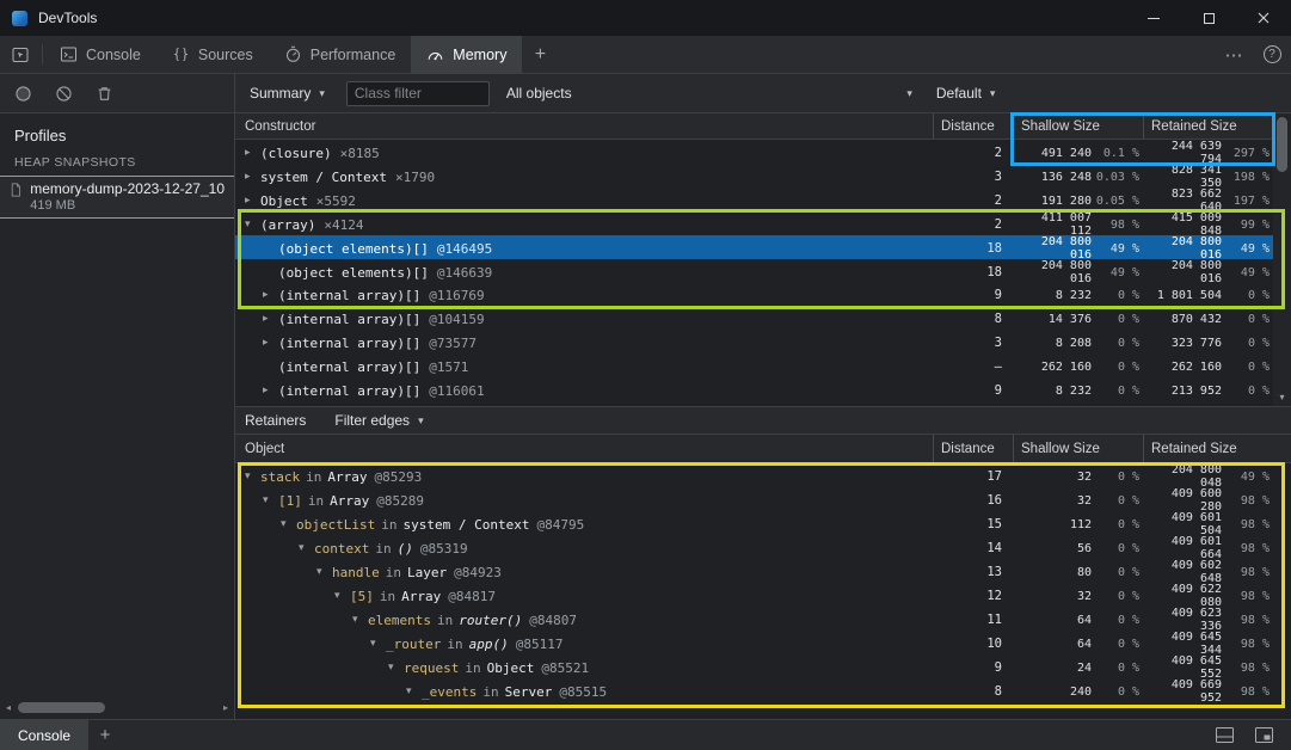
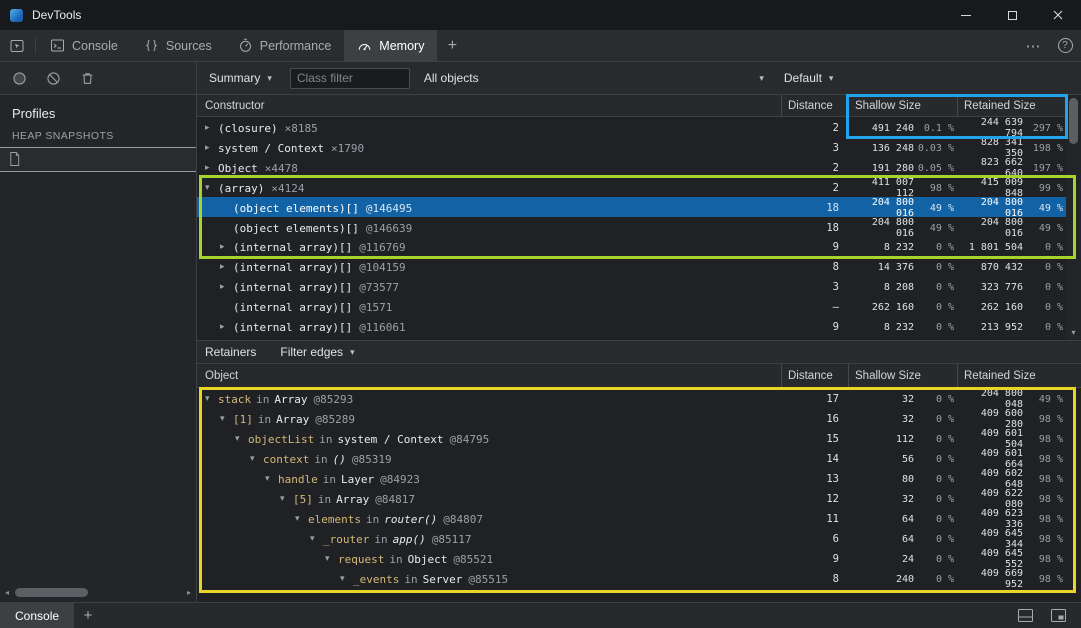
  DevTools
  Console
  Sources
  Performance
  Memory
  +
  ⋯
  ?
  Profiles
  HEAP SNAPSHOTS
- memory-dump-2023-12-27_10
- 419 MB
  ◂
  ▸
  Summary
  ▾
  Class filter
  All objects
  ▾
  Default
  ▾
  Constructor
  Distance
  Shallow Size
  Retained Size
  ▸
  (closure)
  ×8185
  2
  491 240
  0.1 %
  244 639 794
  297 %
  ▸
  system / Context
  ×1790
  3
  136 248
  0.03 %
  828 341 350
  198 %
  ▸
  Object
- ×5592
+ ×4478
  2
  191 280
  0.05 %
  823 662 640
  197 %
  ▾
  (array)
  ×4124
  2
  411 007 112
  98 %
  415 009 848
  99 %
  (object elements)[]
  @146495
  18
  204 800 016
  49 %
  204 800 016
  49 %
  (object elements)[]
  @146639
  18
  204 800 016
  49 %
  204 800 016
  49 %
  ▸
  (internal array)[]
  @116769
  9
  8 232
  0 %
  1 801 504
  0 %
  ▸
  (internal array)[]
  @104159
  8
  14 376
  0 %
  870 432
  0 %
  ▸
  (internal array)[]
  @73577
  3
  8 208
  0 %
  323 776
  0 %
  (internal array)[]
  @1571
  –
  262 160
  0 %
  262 160
  0 %
  ▸
  (internal array)[]
  @116061
  9
  8 232
  0 %
  213 952
  0 %
  Retainers
  Filter edges
  ▾
  Object
  Distance
  Shallow Size
  Retained Size
  ▾
  stack
  in
  Array
  @85293
  17
  32
  0 %
  204 800 048
  49 %
  ▾
  [1]
  in
  Array
  @85289
  16
  32
  0 %
  409 600 280
  98 %
  ▾
  objectList
  in
  system / Context
  @84795
  15
  112
  0 %
  409 601 504
  98 %
  ▾
  context
  in
  ()
  @85319
  14
  56
  0 %
  409 601 664
  98 %
  ▾
  handle
  in
  Layer
  @84923
  13
  80
  0 %
  409 602 648
  98 %
  ▾
  [5]
  in
  Array
  @84817
  12
  32
  0 %
  409 622 080
  98 %
  ▾
  elements
  in
  router()
  @84807
  11
  64
  0 %
  409 623 336
  98 %
  ▾
  _router
  in
  app()
  @85117
- 10
+ 6
  64
  0 %
  409 645 344
  98 %
  ▾
  request
  in
  Object
  @85521
  9
  24
  0 %
  409 645 552
  98 %
  ▾
  _events
  in
  Server
  @85515
  8
  240
  0 %
  409 669 952
  98 %
  ▾
  Console
  +
